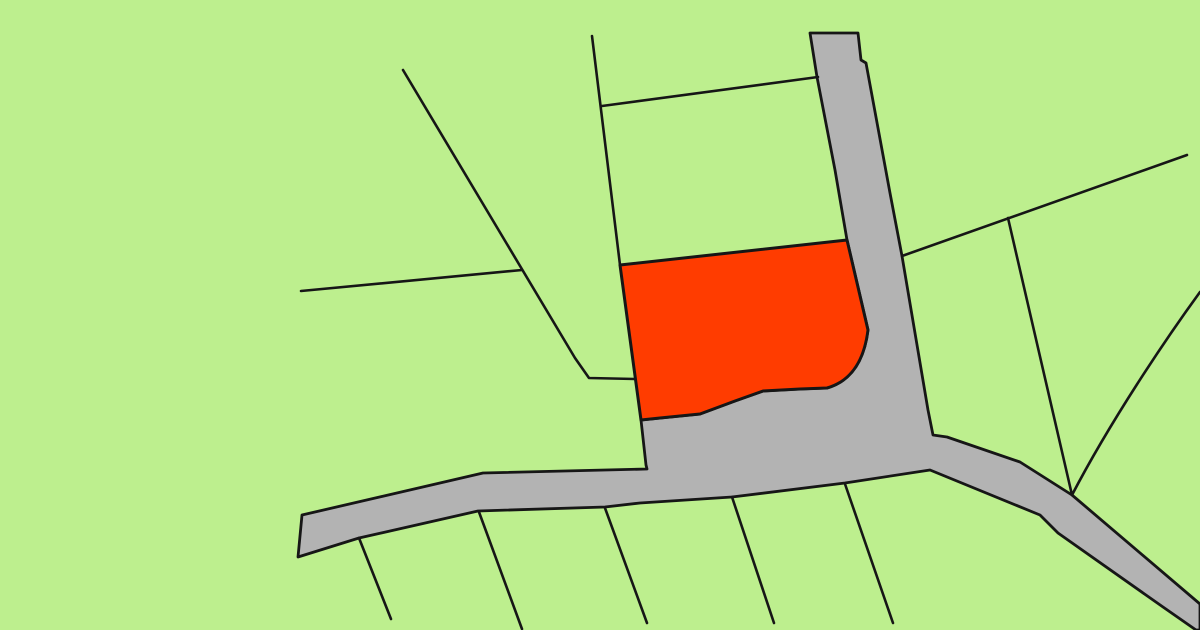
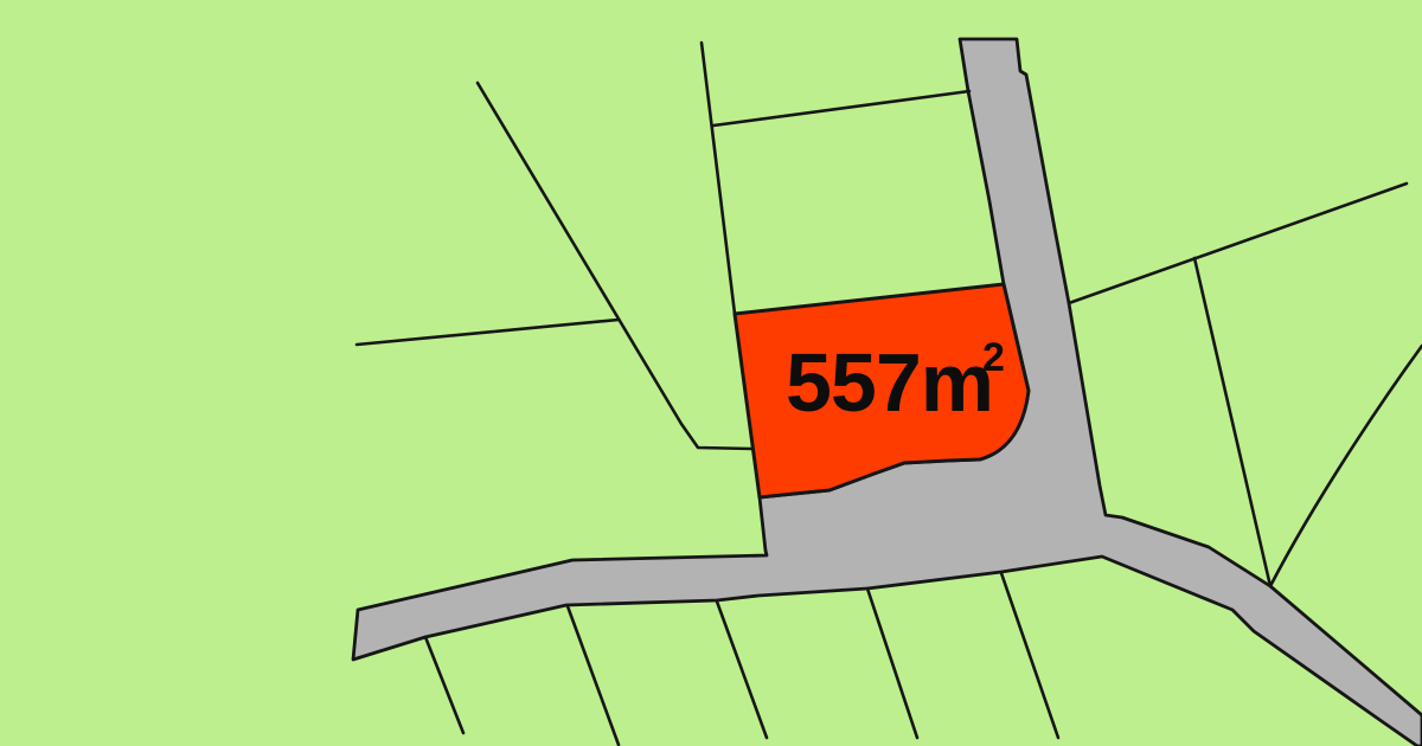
+ 557m 2
